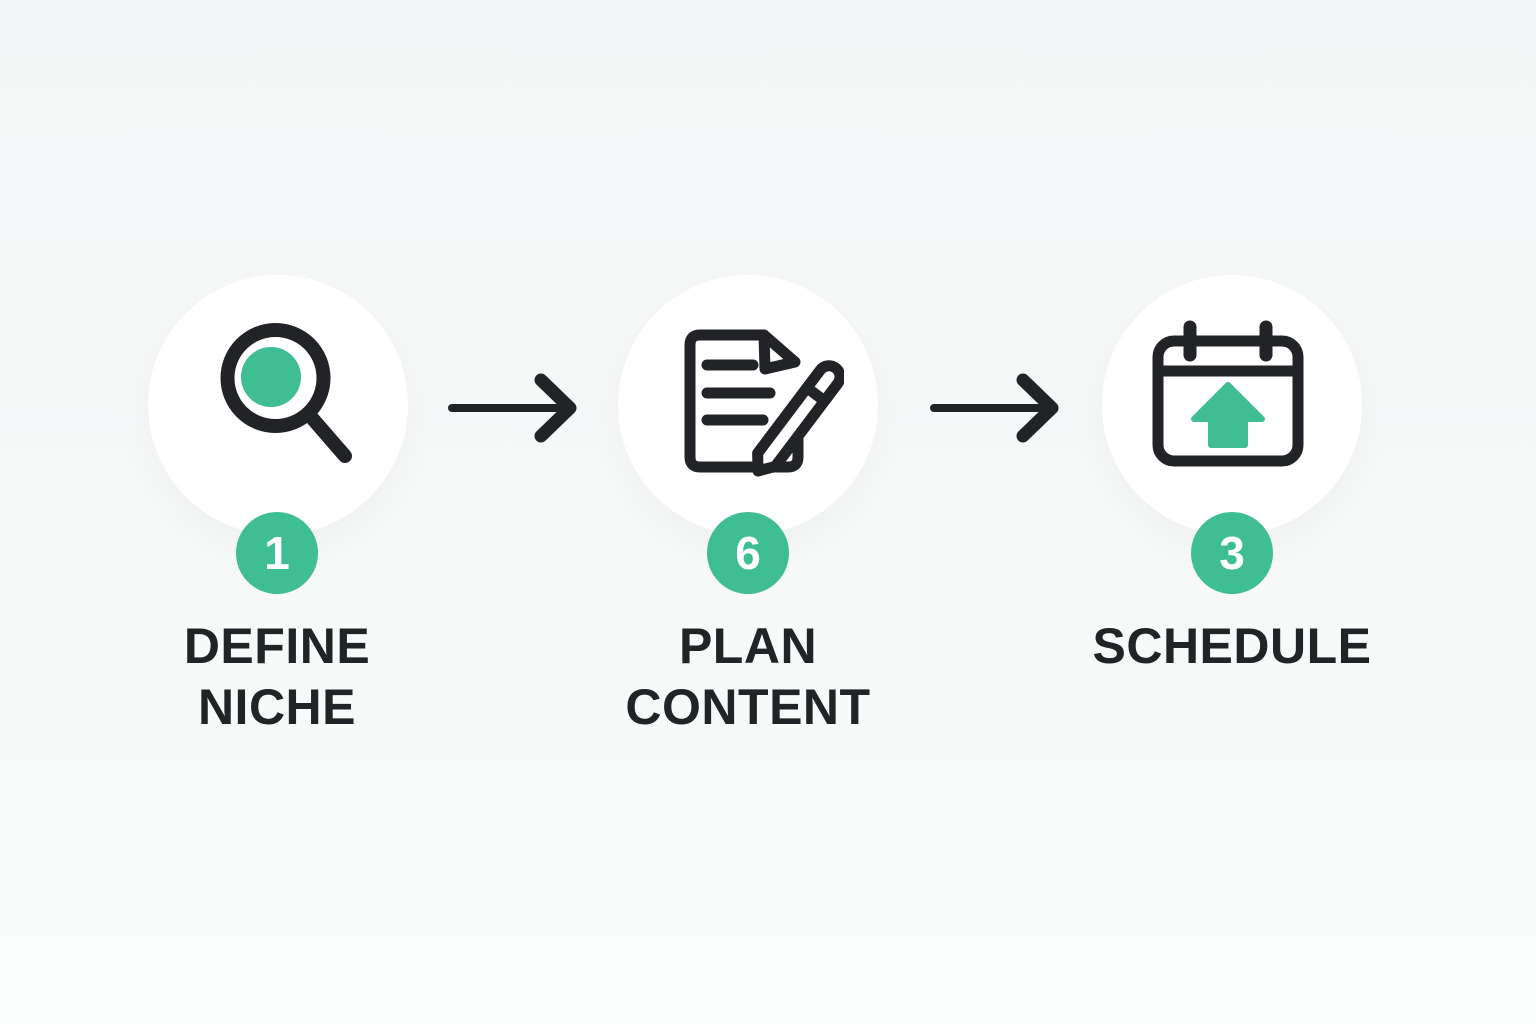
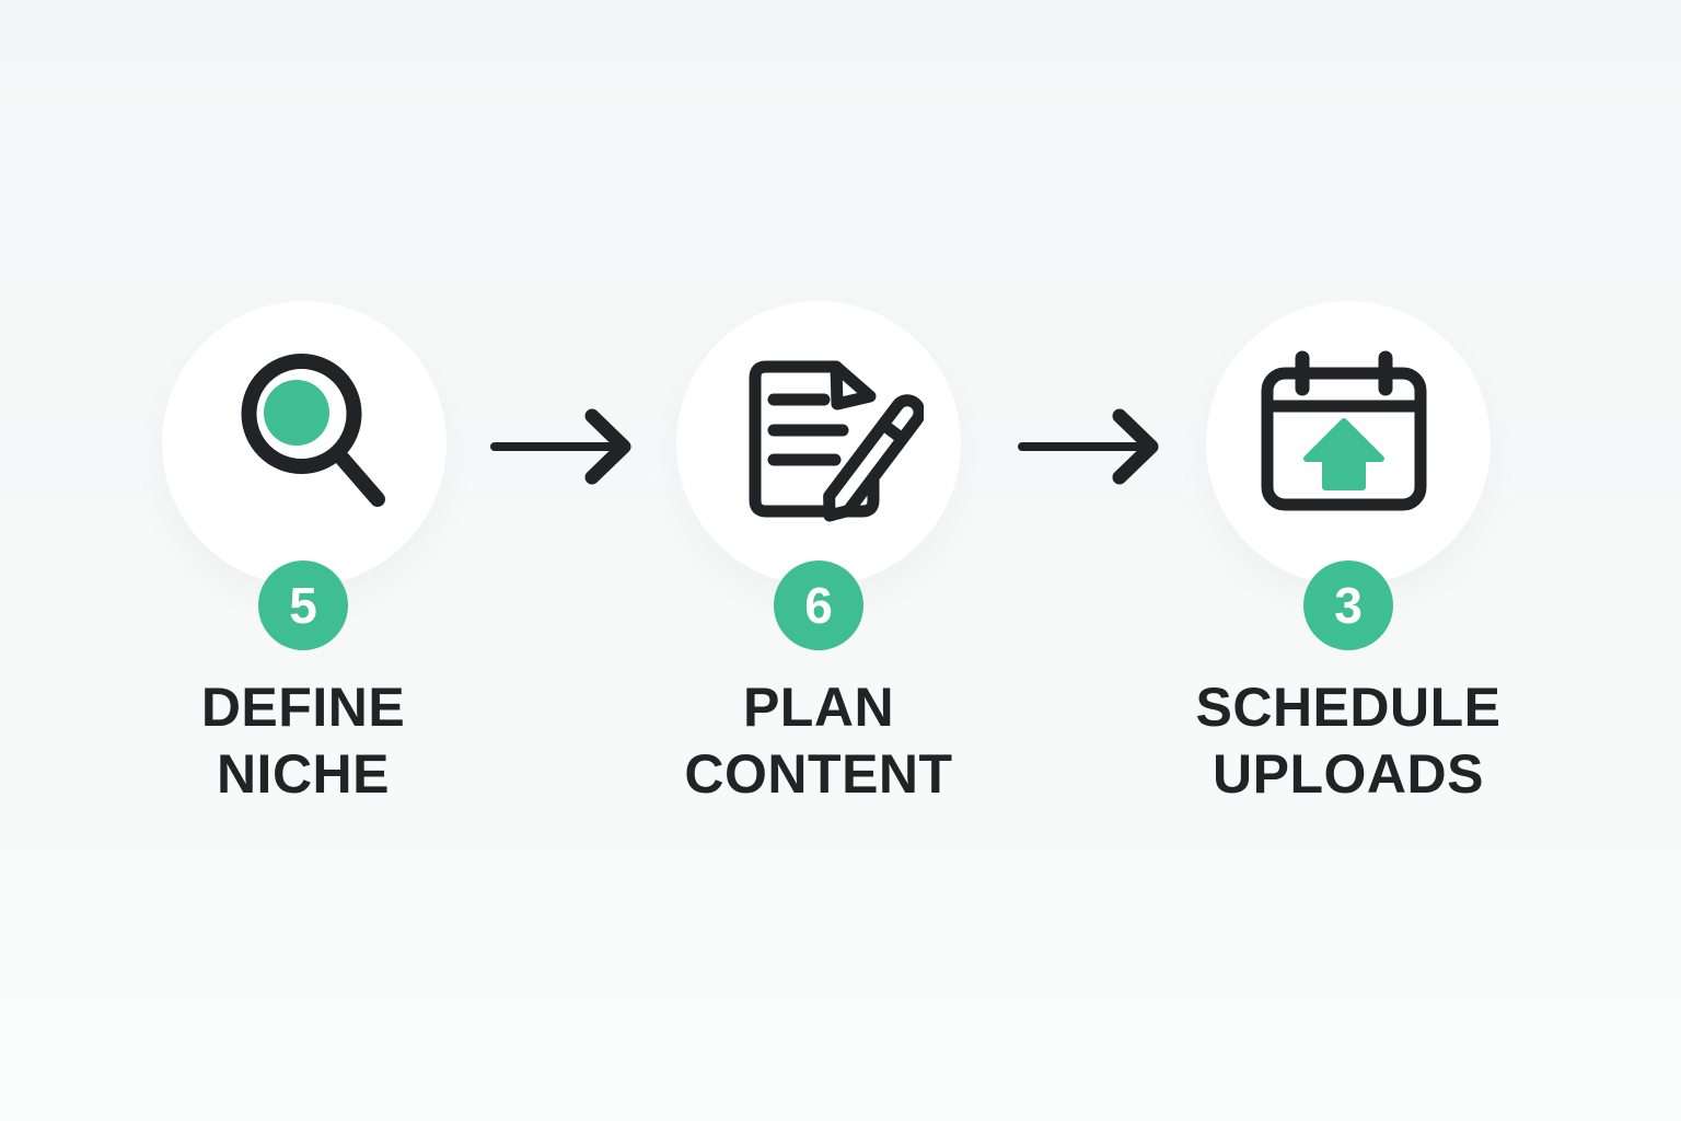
- 1
+ 5
  DEFINE
  NICHE
  6
  PLAN
  CONTENT
  3
  SCHEDULE
+ UPLOADS
